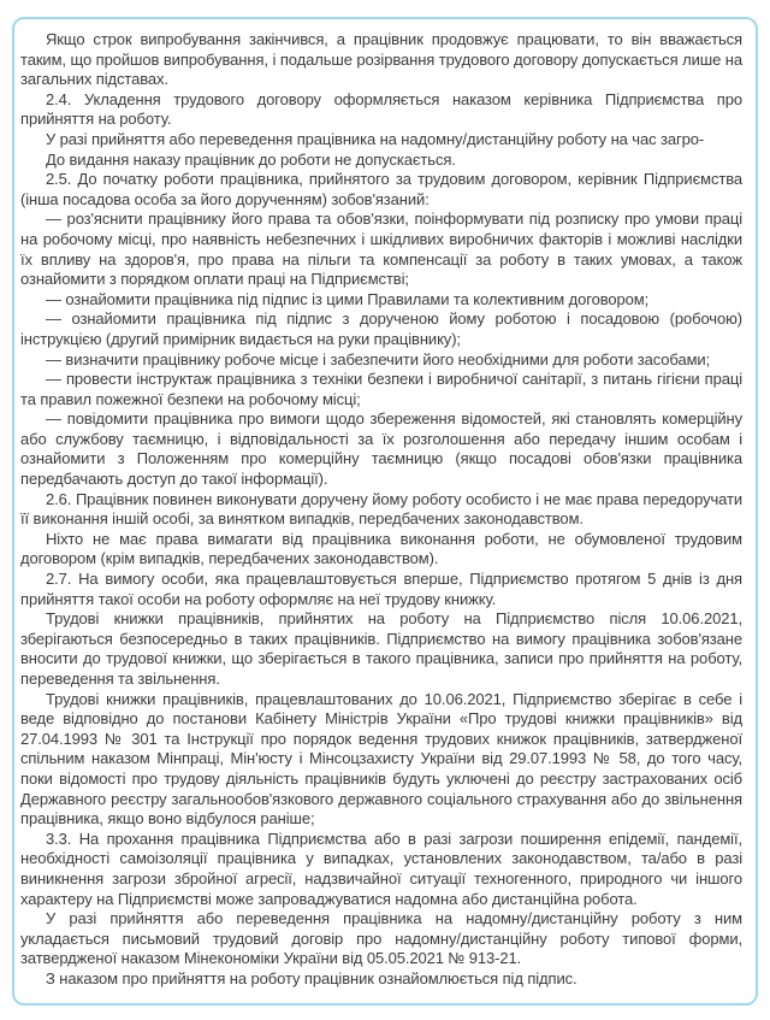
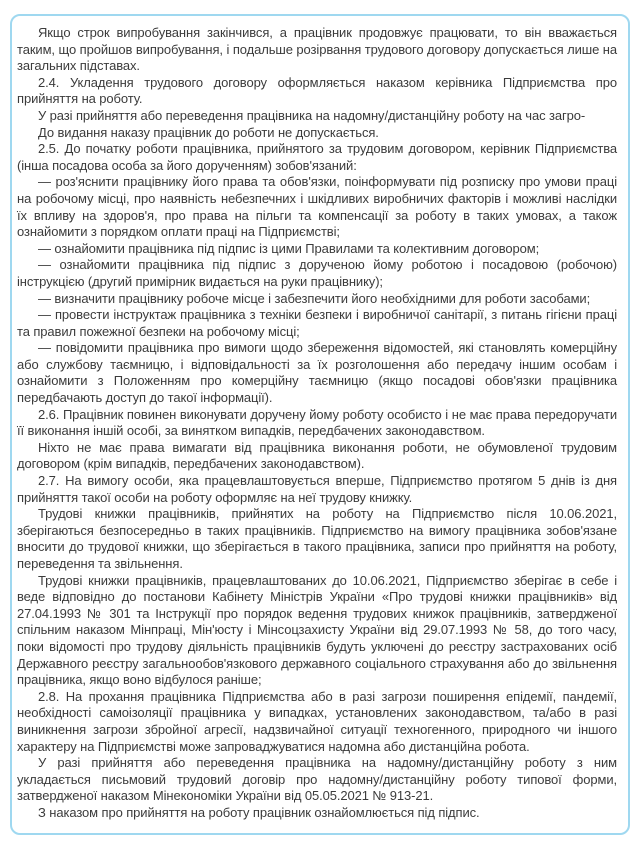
  Якщо строк випробування закінчився, а працівник продовжує працювати, то він вважається таким, що пройшов випробування, і подальше розірвання трудового договору допускається лише на загальних підставах.
  2.4. Укладення трудового договору оформляється наказом керівника Підприємства про прийняття на роботу.
  У разі прийняття або переведення працівника на надомну/дистанційну роботу на час загро-
  До видання наказу працівник до роботи не допускається.
  2.5. До початку роботи працівника, прийнятого за трудовим договором, керівник Підприємства (інша посадова особа за його дорученням) зобов'язаний:
  — роз'яснити працівнику його права та обов'язки, поінформувати під розписку про умови праці на робочому місці, про наявність небезпечних і шкідливих виробничих факторів і можливі наслідки їх впливу на здоров'я, про права на пільги та компенсації за роботу в таких умовах, а також ознайомити з порядком оплати праці на Підприємстві;
  — ознайомити працівника під підпис із цими Правилами та колективним договором;
  — ознайомити працівника під підпис з дорученою йому роботою і посадовою (робочою) інструкцією (другий примірник видається на руки працівнику);
  — визначити працівнику робоче місце і забезпечити його необхідними для роботи засобами;
  — провести інструктаж працівника з техніки безпеки і виробничої санітарії, з питань гігієни праці та правил пожежної безпеки на робочому місці;
  — повідомити працівника про вимоги щодо збереження відомостей, які становлять комерційну або службову таємницю, і відповідальності за їх розголошення або передачу іншим особам і ознайомити з Положенням про комерційну таємницю (якщо посадові обов'язки працівника передбачають доступ до такої інформації).
  2.6. Працівник повинен виконувати доручену йому роботу особисто і не має права передоручати її виконання іншій особі, за винятком випадків, передбачених законодавством.
  Ніхто не має права вимагати від працівника виконання роботи, не обумовленої трудовим договором (крім випадків, передбачених законодавством).
  2.7. На вимогу особи, яка працевлаштовується вперше, Підприємство протягом 5 днів із дня прийняття такої особи на роботу оформляє на неї трудову книжку.
  Трудові книжки працівників, прийнятих на роботу на Підприємство після 10.06.2021, зберігаються безпосередньо в таких працівників. Підприємство на вимогу працівника зобов'язане вносити до трудової книжки, що зберігається в такого працівника, записи про прийняття на роботу, переведення та звільнення.
  Трудові книжки працівників, працевлаштованих до 10.06.2021, Підприємство зберігає в себе і веде відповідно до постанови Кабінету Міністрів України «Про трудові книжки працівників» від 27.04.1993 № 301 та Інструкції про порядок ведення трудових книжок працівників, затвердженої спільним наказом Мінпраці, Мін'юсту і Мінсоцзахисту України від 29.07.1993 № 58, до того часу, поки відомості про трудову діяльність працівників будуть уключені до реєстру застрахованих осіб Державного реєстру загальнообов'язкового державного соціального страхування або до звільнення працівника, якщо воно відбулося раніше;
- 3.3. На прохання працівника Підприємства або в разі загрози поширення епідемії, пандемії, необхідності самоізоляції працівника у випадках, установлених законодавством, та/або в разі виникнення загрози збройної агресії, надзвичайної ситуації техногенного, природного чи іншого характеру на Підприємстві може запроваджуватися надомна або дистанційна робота.
+ 2.8. На прохання працівника Підприємства або в разі загрози поширення епідемії, пандемії, необхідності самоізоляції працівника у випадках, установлених законодавством, та/або в разі виникнення загрози збройної агресії, надзвичайної ситуації техногенного, природного чи іншого характеру на Підприємстві може запроваджуватися надомна або дистанційна робота.
  У разі прийняття або переведення працівника на надомну/дистанційну роботу з ним укладається письмовий трудовий договір про надомну/дистанційну роботу типової форми, затвердженої наказом Мінекономіки України від 05.05.2021 № 913-21.
  З наказом про прийняття на роботу працівник ознайомлюється під підпис.
